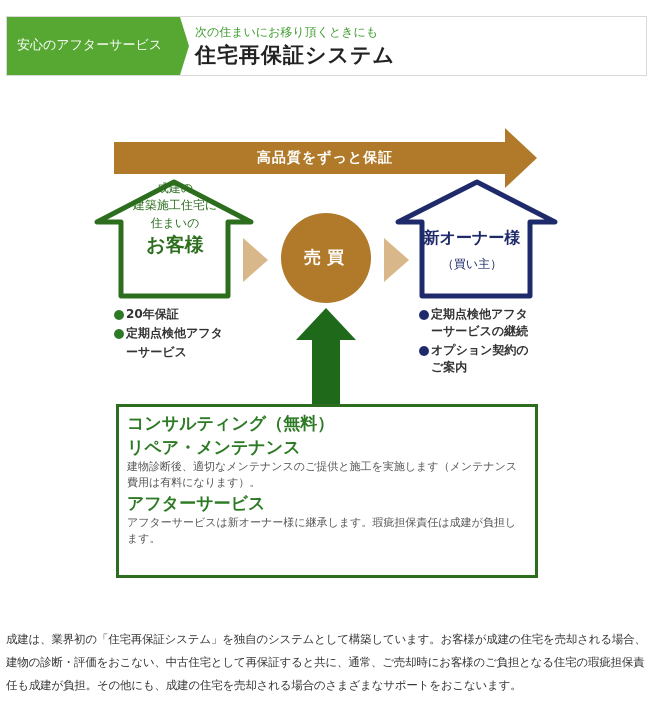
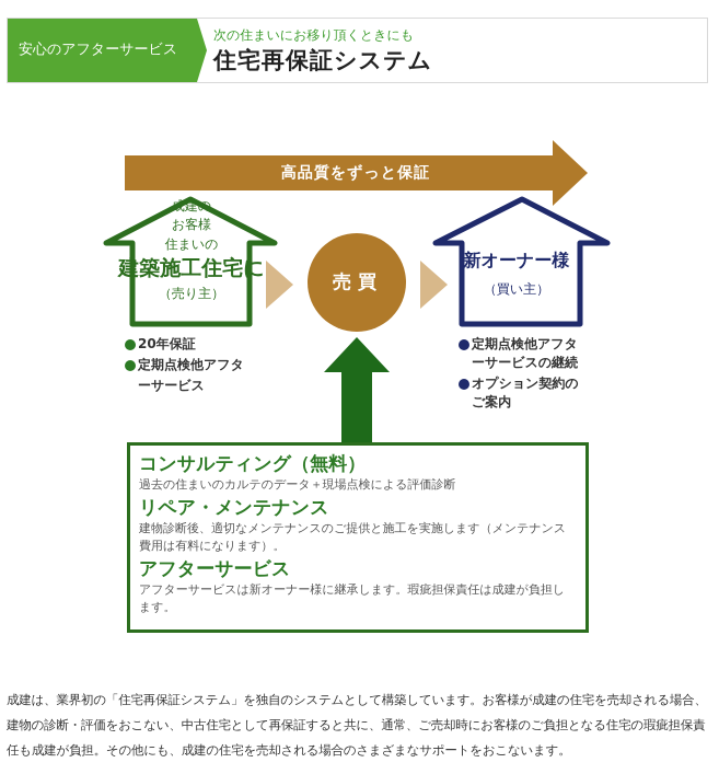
  安心のアフターサービス
  次の住まいにお移り頂くときにも
  住宅再保証システム
  高品質をずっと保証
  成建の
- 建築施工住宅に
+ お客様
  住まいの
- お客様
+ 建築施工住宅に
+ （売り主）
  売買
  新オーナー様
  （買い主）
  20年保証
  定期点検他アフタ
  ーサービス
  定期点検他アフタ
  ーサービスの継続
  オプション契約の
  ご案内
  コンサルティング（無料）
+ 過去の住まいのカルテのデータ＋現場点検による評価診断
  リペア・メンテナンス
  建物診断後、適切なメンテナンスのご提供と施工を実施します（メンテナンス費用は有料になります）。
  アフターサービス
  アフターサービスは新オーナー様に継承します。瑕疵担保責任は成建が負担します。
  成建は、業界初の「住宅再保証システム」を独自のシステムとして構築しています。お客様が成建の住宅を売却される場合、建物の診断・評価をおこない、中古住宅として再保証すると共に、通常、ご売却時にお客様のご負担となる住宅の瑕疵担保責任も成建が負担。その他にも、成建の住宅を売却される場合のさまざまなサポートをおこないます。
